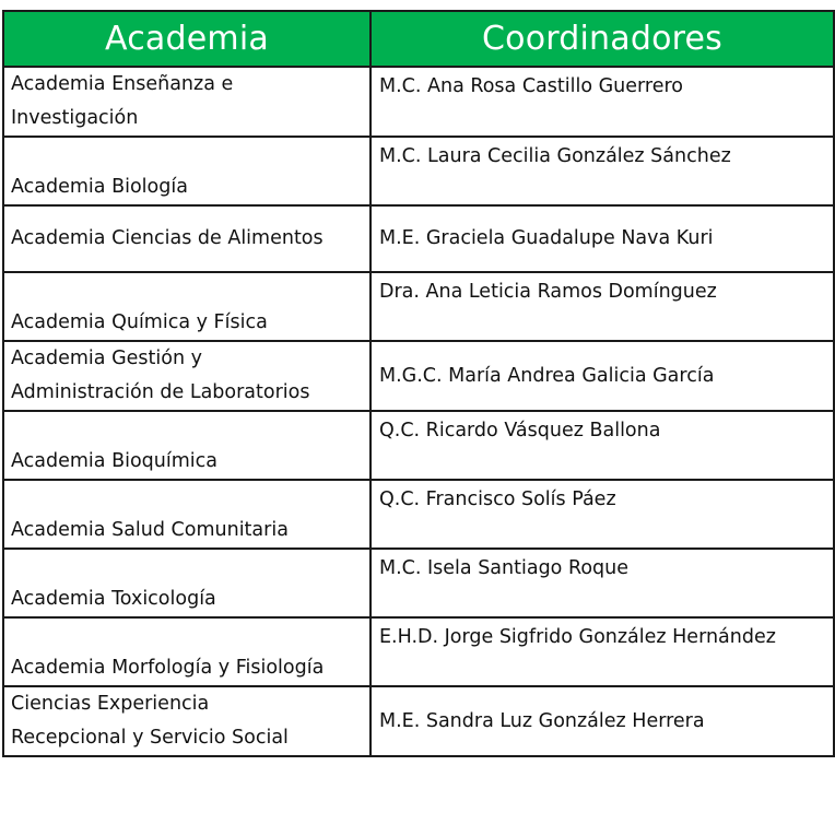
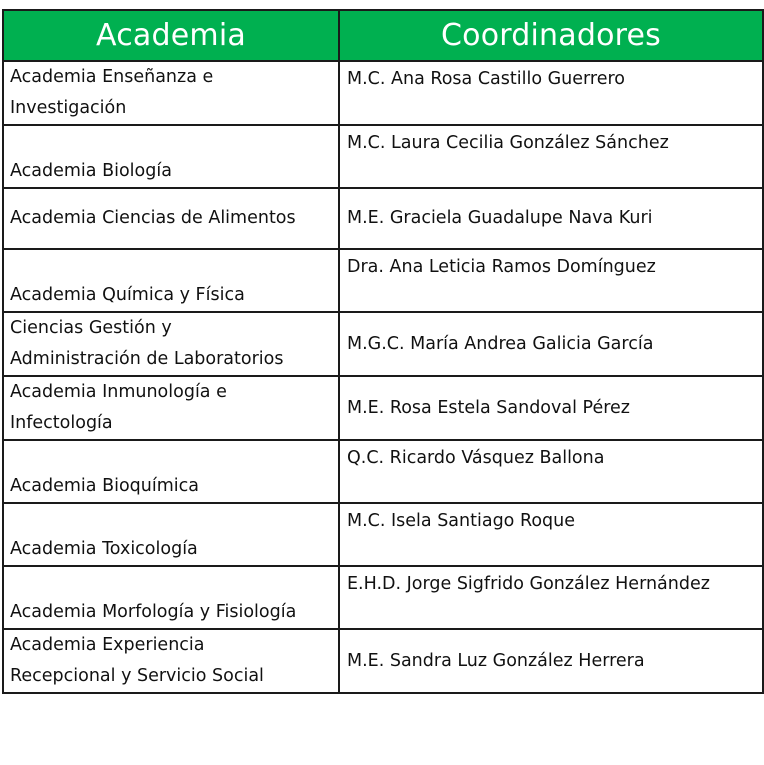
  Academia	Coordinadores
  Academia Enseñanza e Investigación	M.C. Ana Rosa Castillo Guerrero
  Academia Biología	M.C. Laura Cecilia González Sánchez
  Academia Ciencias de Alimentos	M.E. Graciela Guadalupe Nava Kuri
  Academia Química y Física	Dra. Ana Leticia Ramos Domínguez
- Academia Gestión y Administración de Laboratorios	M.G.C. María Andrea Galicia García
+ Ciencias Gestión y Administración de Laboratorios	M.G.C. María Andrea Galicia García
+ Academia Inmunología e Infectología	M.E. Rosa Estela Sandoval Pérez
  Academia Bioquímica	Q.C. Ricardo Vásquez Ballona
- Academia Salud Comunitaria	Q.C. Francisco Solís Páez
  Academia Toxicología	M.C. Isela Santiago Roque
  Academia Morfología y Fisiología	E.H.D. Jorge Sigfrido González Hernández
- Ciencias Experiencia Recepcional y Servicio Social	M.E. Sandra Luz González Herrera
+ Academia Experiencia Recepcional y Servicio Social	M.E. Sandra Luz González Herrera
